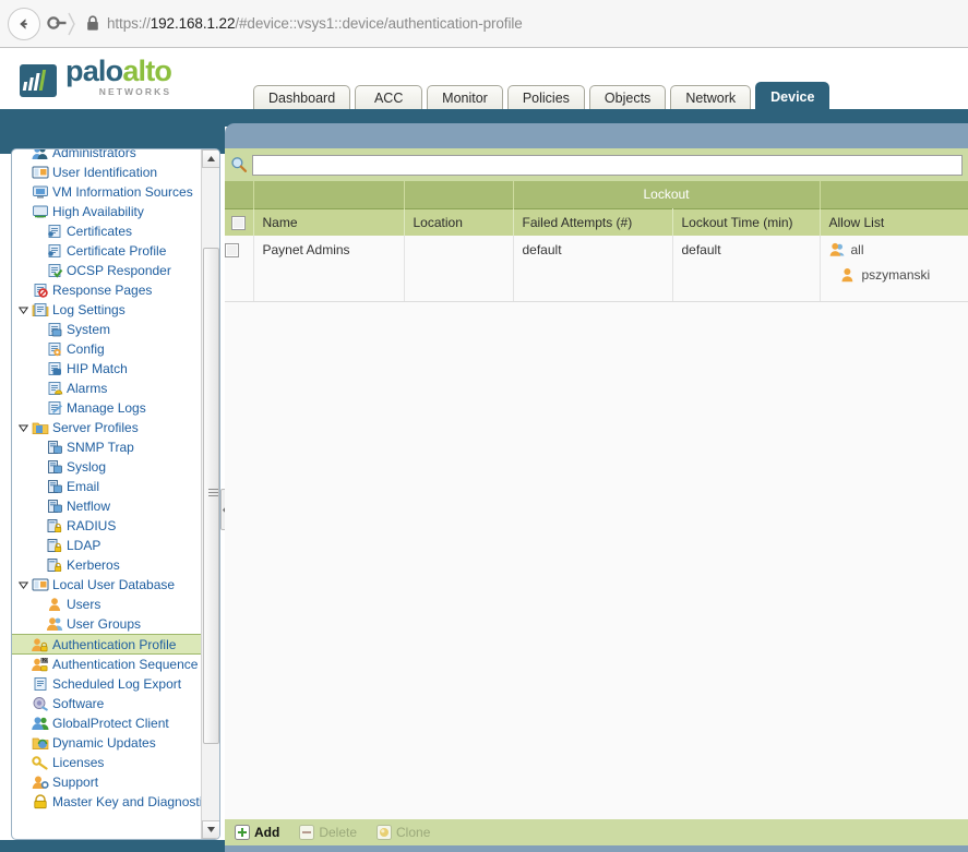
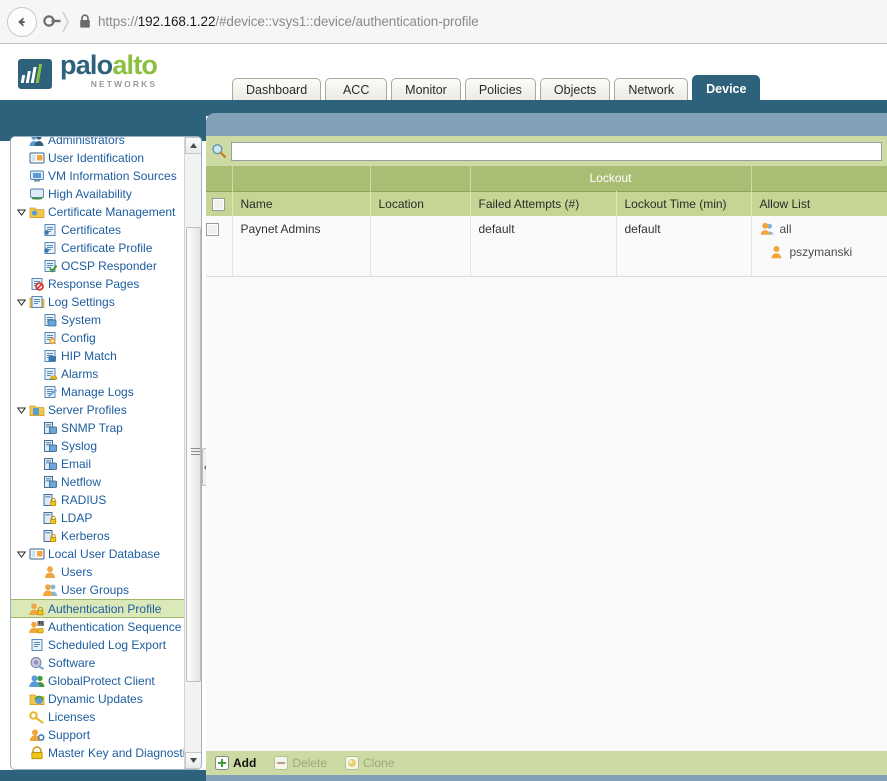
  https://192.168.1.22/#device::vsys1::device/authentication-profile
  paloalto
  NETWORKS
  Dashboard
  ACC
  Monitor
  Policies
  Objects
  Network
  Device
  Administrators
  User Identification
  VM Information Sources
  High Availability
+ Certificate Management
  Certificates
  Certificate Profile
  OCSP Responder
  Response Pages
  Log Settings
  System
  Config
  HIP Match
  Alarms
  Manage Logs
  Server Profiles
  SNMP Trap
  Syslog
  Email
  Netflow
  RADIUS
  LDAP
  Kerberos
  Local User Database
  Users
  User Groups
  Authentication Profile
  Authentication Sequence
  Scheduled Log Export
  Software
  GlobalProtect Client
  Dynamic Updates
  Licenses
  Support
  Master Key and Diagnost
  			Lockout
  	Name	Location	Failed Attempts (#)	Lockout Time (min)	Allow List
  	Paynet Admins		default	default	all pszymanski
  Add
  Delete
  Clone
